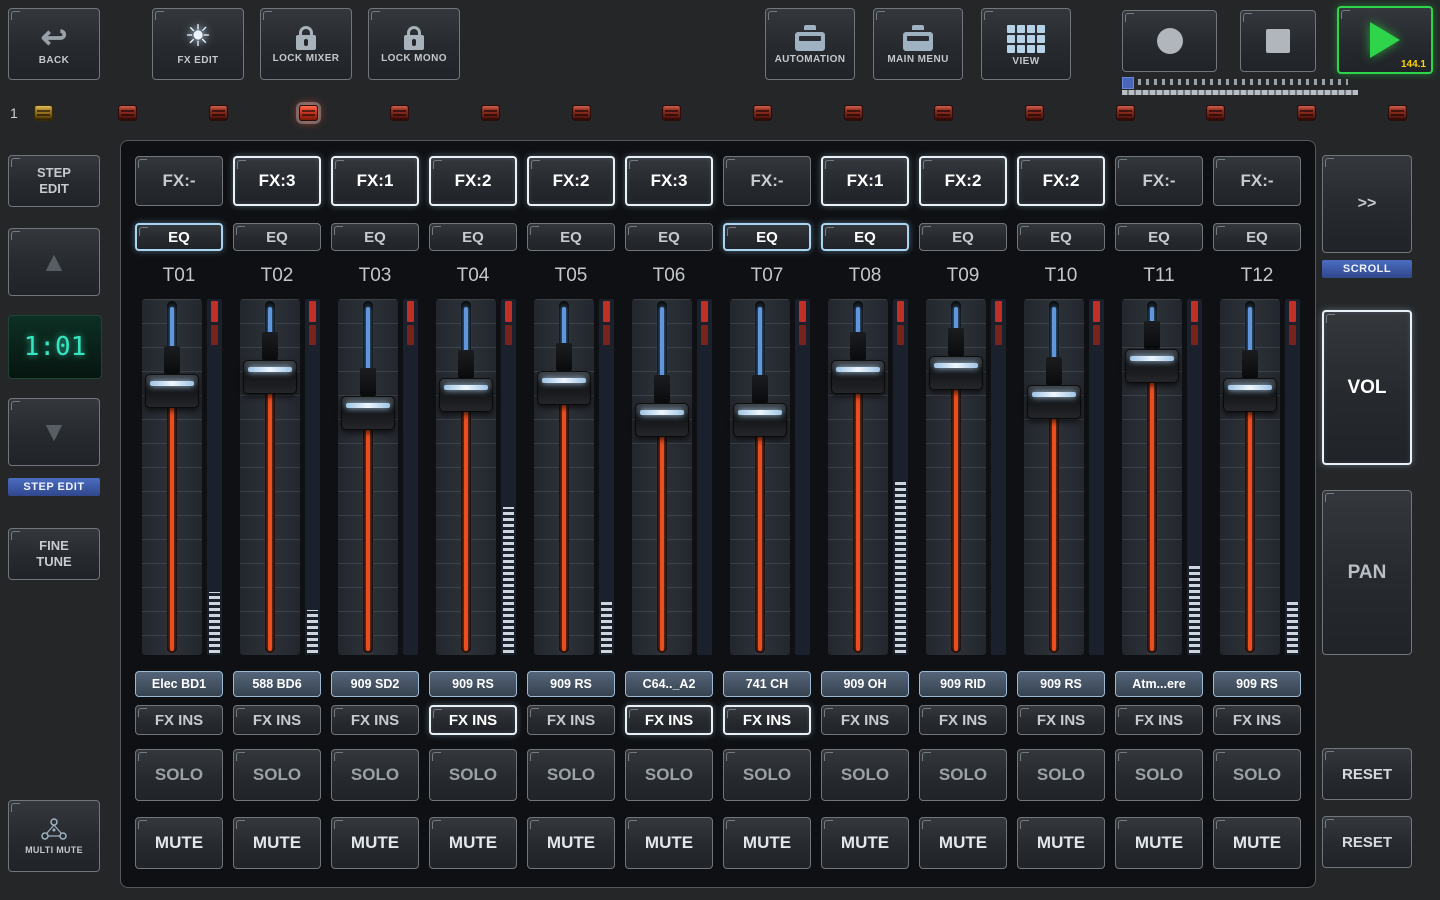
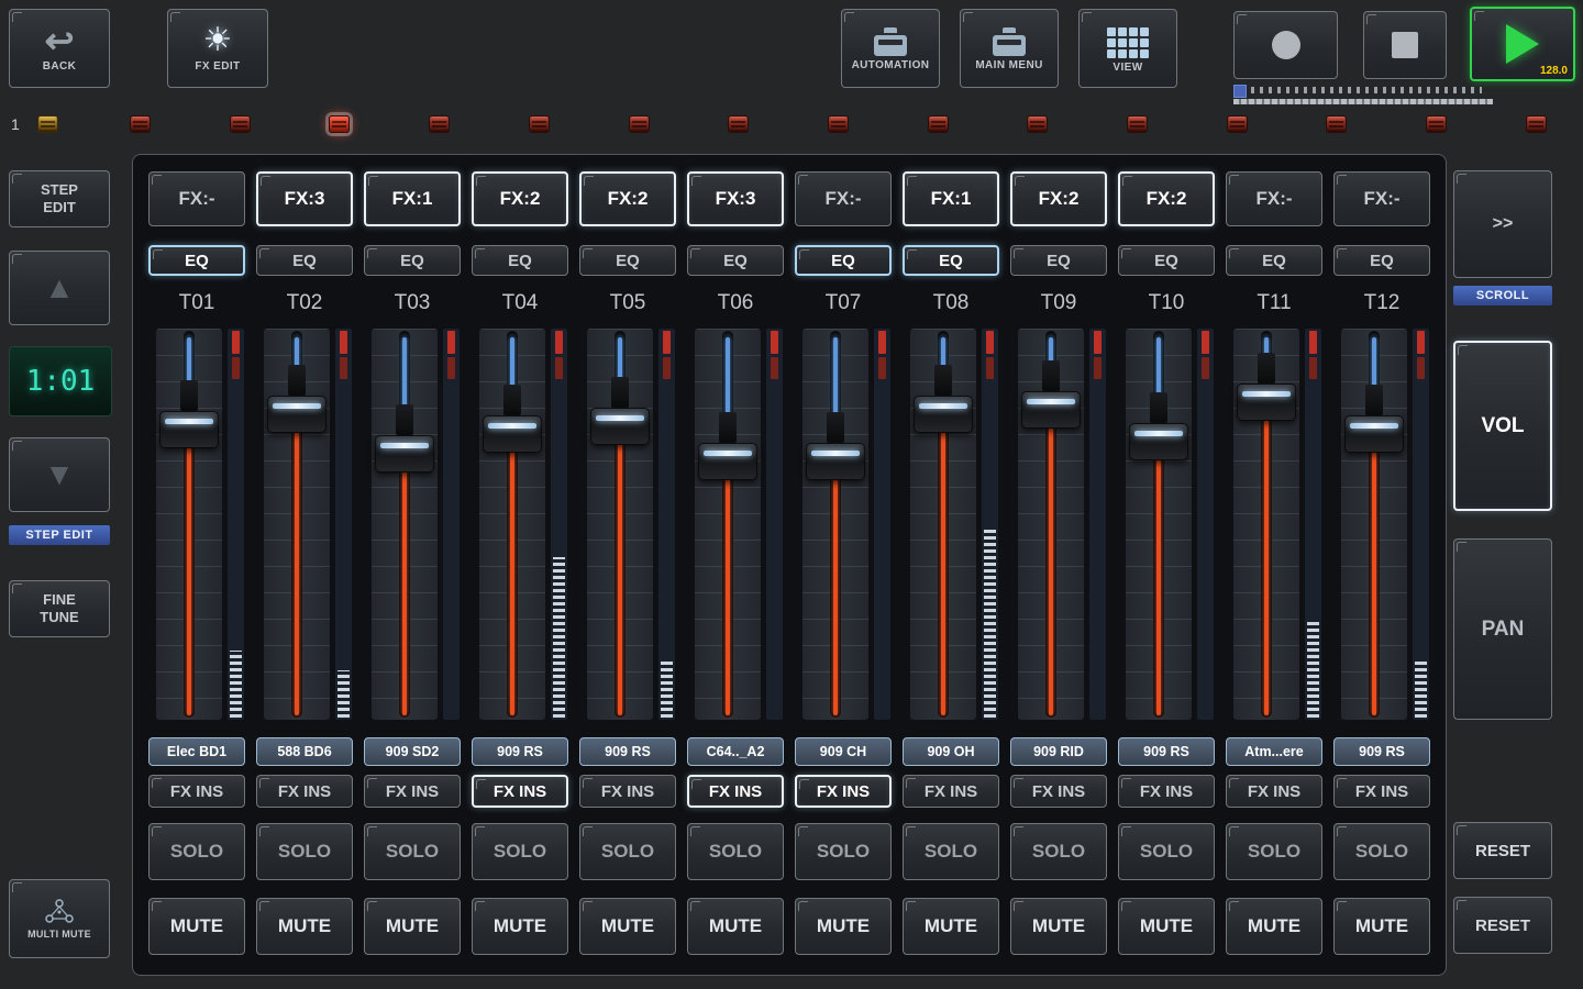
  ↩
  BACK
  ☀
  FX EDIT
- LOCK MIXER
- LOCK MONO
  AUTOMATION
  MAIN MENU
  VIEW
- 144.1
+ 128.0
  1
  STEP
  EDIT
  ▲
  1:01
  ▼
  STEP EDIT
  FINE
  TUNE
  MULTI MUTE
  FX:-
  EQ
  T01
  Elec BD1
  FX INS
  SOLO
  MUTE
  FX:3
  EQ
  T02
  588 BD6
  FX INS
  SOLO
  MUTE
  FX:1
  EQ
  T03
  909 SD2
  FX INS
  SOLO
  MUTE
  FX:2
  EQ
  T04
  909 RS
  FX INS
  SOLO
  MUTE
  FX:2
  EQ
  T05
  909 RS
  FX INS
  SOLO
  MUTE
  FX:3
  EQ
  T06
  C64.._A2
  FX INS
  SOLO
  MUTE
  FX:-
  EQ
  T07
- 741 CH
+ 909 CH
  FX INS
  SOLO
  MUTE
  FX:1
  EQ
  T08
  909 OH
  FX INS
  SOLO
  MUTE
  FX:2
  EQ
  T09
  909 RID
  FX INS
  SOLO
  MUTE
  FX:2
  EQ
  T10
  909 RS
  FX INS
  SOLO
  MUTE
  FX:-
  EQ
  T11
  Atm...ere
  FX INS
  SOLO
  MUTE
  FX:-
  EQ
  T12
  909 RS
  FX INS
  SOLO
  MUTE
  >>
  SCROLL
  VOL
  PAN
  RESET
  RESET
